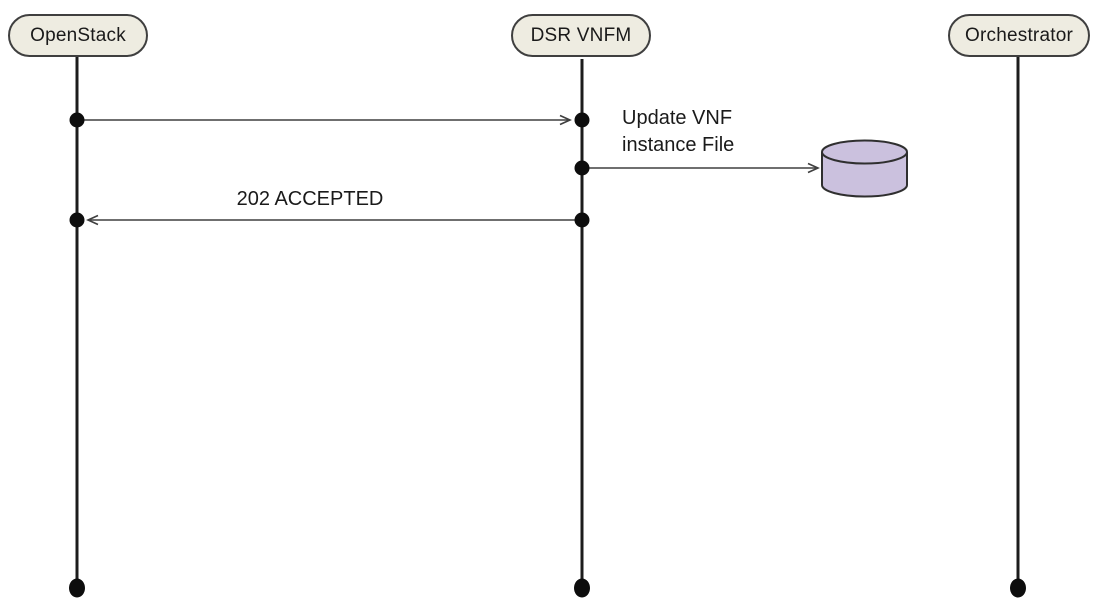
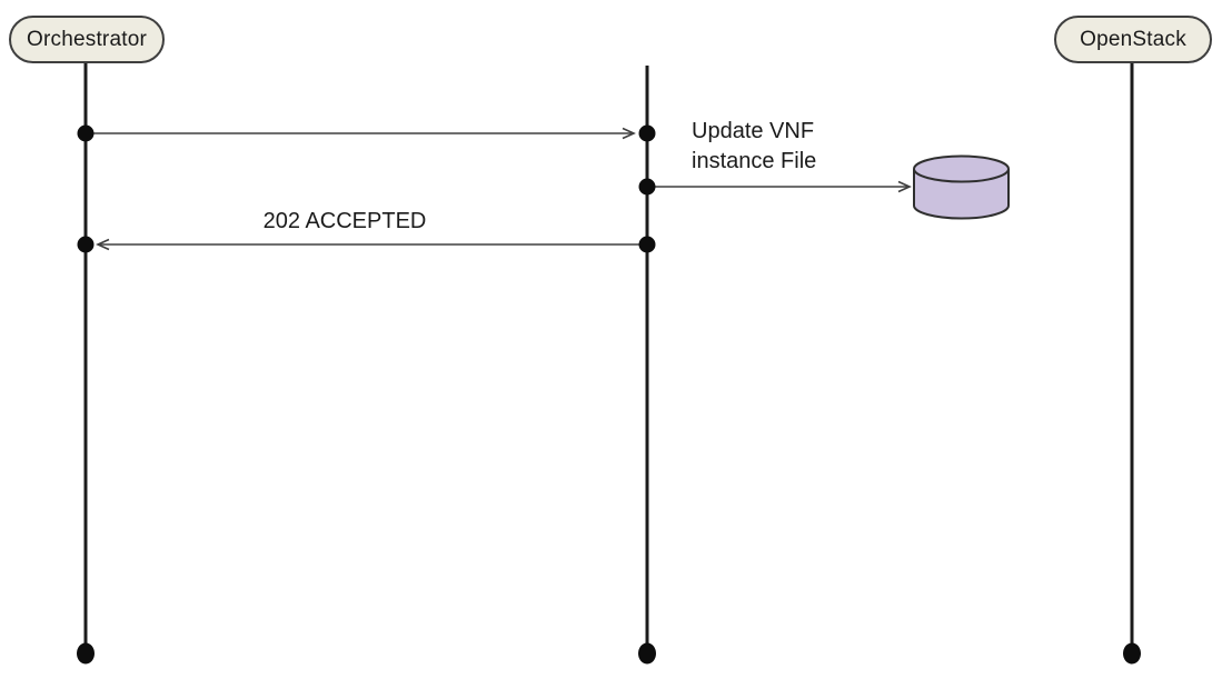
- OpenStack
+ Orchestrator
- DSR VNFM
- Orchestrator
+ OpenStack
  Update VNF
  instance File
  202 ACCEPTED
